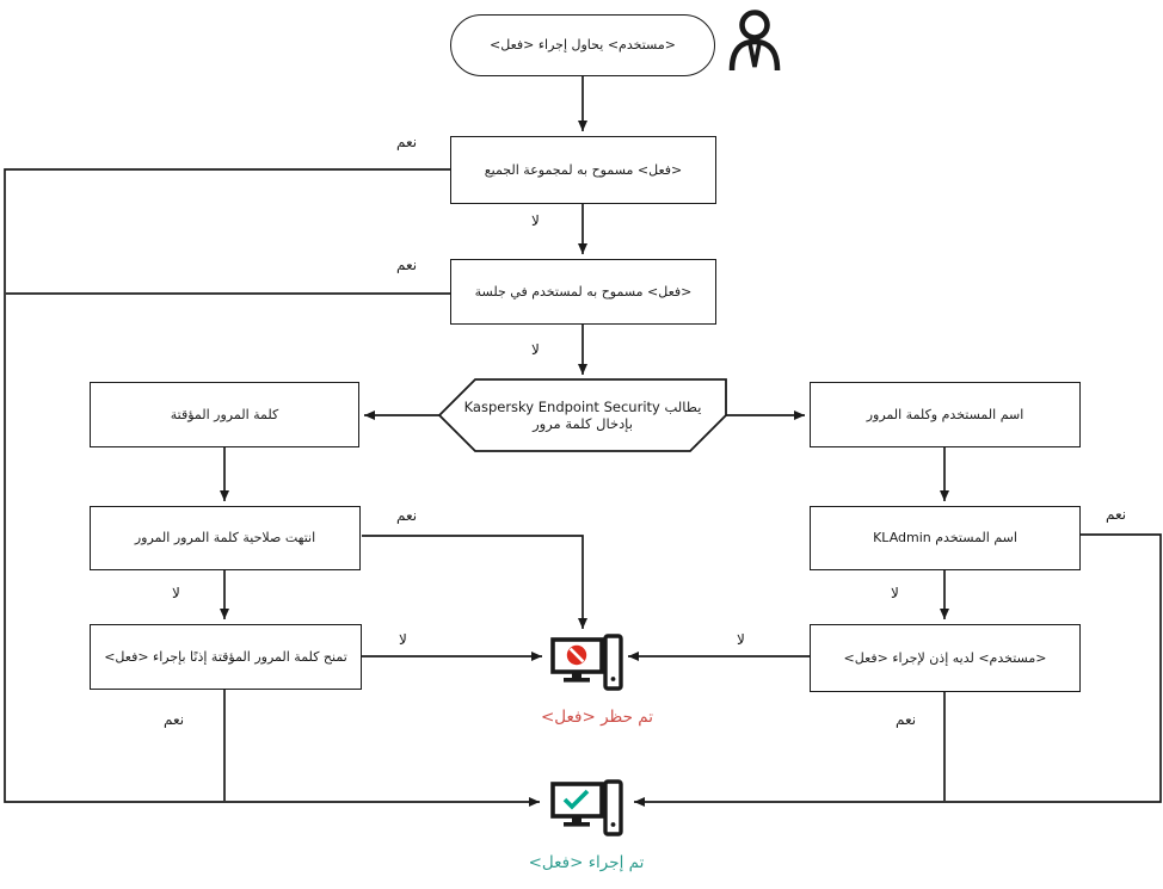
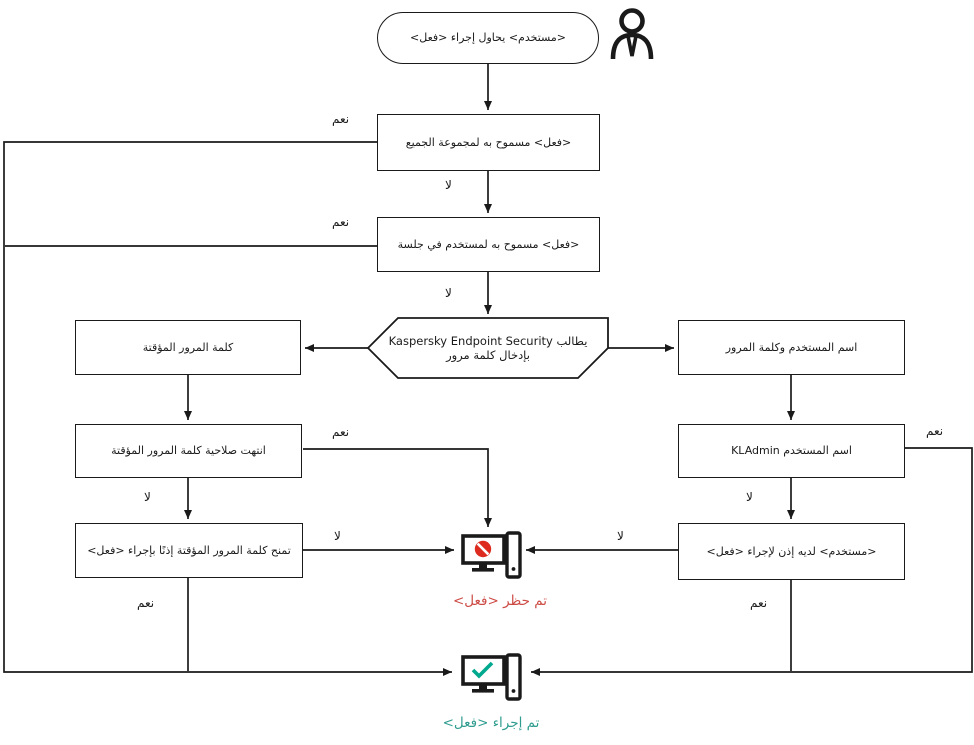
  <مستخدم> يحاول إجراء <فعل>
  <فعل> مسموح به لمجموعة الجميع
  <فعل> مسموح به لمستخدم في جلسة
  يطالب Kaspersky Endpoint Security بإدخال كلمة مرور
  كلمة المرور المؤقتة
  اسم المستخدم وكلمة المرور
- انتهت صلاحية كلمة المرور المرور
+ انتهت صلاحية كلمة المرور المؤقتة
  اسم المستخدم KLAdmin
  تمنح كلمة المرور المؤقتة إذنًا بإجراء <فعل>
  <مستخدم> لديه إذن لإجراء <فعل>
  نعم
  لا
  نعم
  لا
  نعم
  لا
  نعم
  لا
  لا
  لا
  نعم
  نعم
  تم حظر <فعل>
  تم إجراء <فعل>
